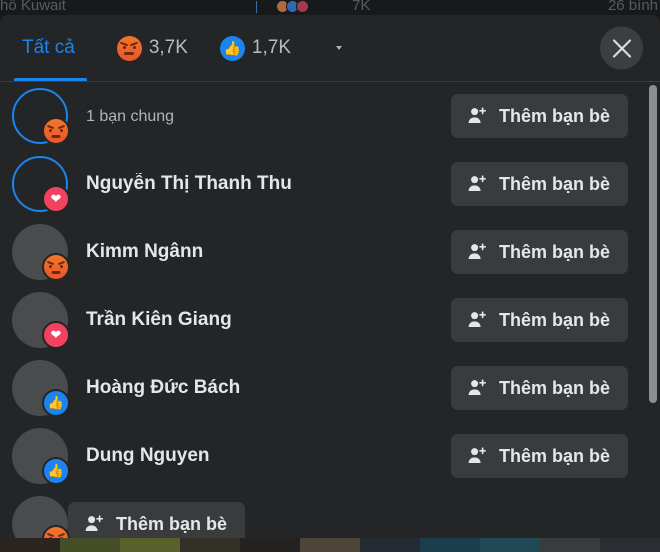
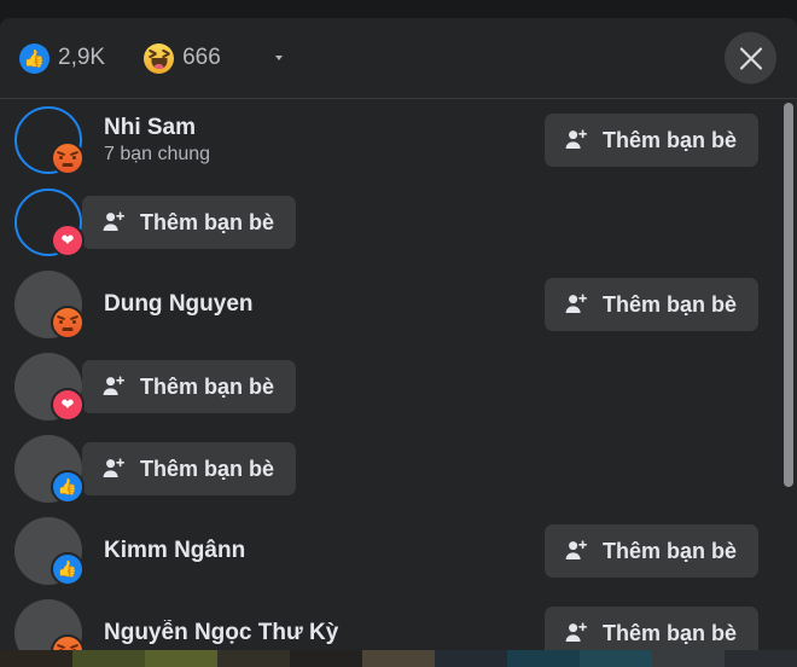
- hô Kuwait
- 7K
- 26 bình
- Tất cả
- 3,7K
  👍
- 1,7K
+ 2,9K
+ 666
+ Nhi Sam
- 1 bạn chung
+ 7 bạn chung
  Thêm bạn bè
  ❤
- Nguyễn Thị Thanh Thu
  Thêm bạn bè
- Kimm Ngânn
+ Dung Nguyen
  Thêm bạn bè
  ❤
- Trần Kiên Giang
  Thêm bạn bè
  👍
- Hoàng Đức Bách
  Thêm bạn bè
  👍
- Dung Nguyen
+ Kimm Ngânn
  Thêm bạn bè
+ Nguyễn Ngọc Thư Kỳ
  Thêm bạn bè
